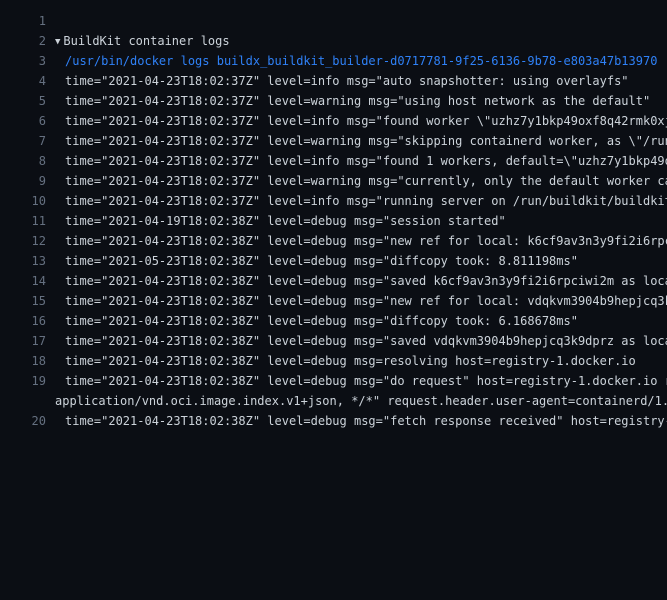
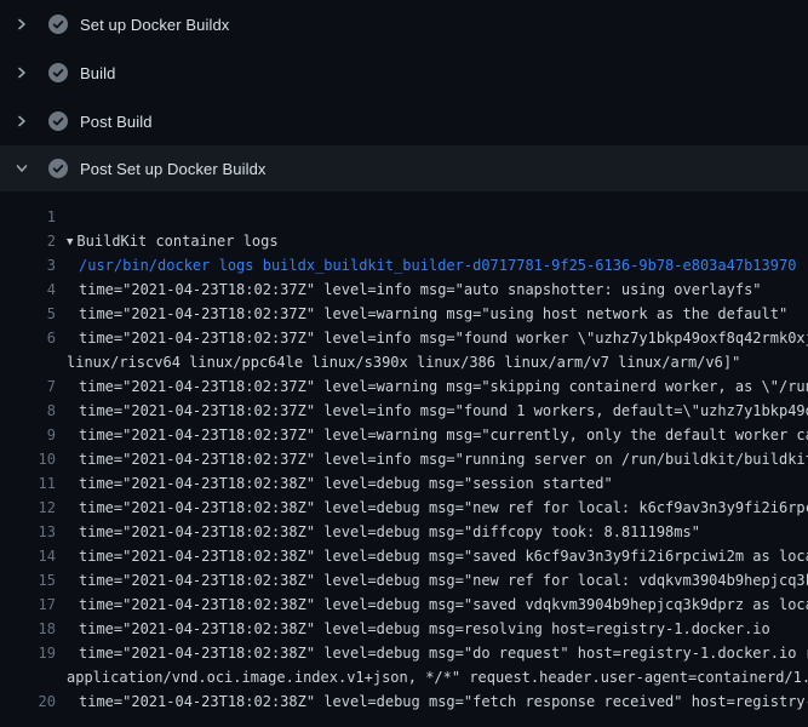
+ Set up Docker Buildx
+ Build
+ Post Build
+ Post Set up Docker Buildx
  1
  2
  ▼ BuildKit container logs
  3
  /usr/bin/docker logs buildx_buildkit_builder-d0717781-9f25-6136-9b78-e803a47b13970
  4
  time="2021-04-23T18:02:37Z" level=info msg="auto snapshotter: using overlayfs"
  5
  time="2021-04-23T18:02:37Z" level=warning msg="using host network as the default"
  6
  time="2021-04-23T18:02:37Z" level=info msg="found worker \"uzhz7y1bkp49oxf8q42rmk0x
+ linux/riscv64 linux/ppc64le linux/s390x linux/386 linux/arm/v7 linux/arm/v6]"
  7
  time="2021-04-23T18:02:37Z" level=warning msg="skipping containerd worker, as \"/ru
  8
  time="2021-04-23T18:02:37Z" level=info msg="found 1 workers, default=\"uzhz7y1bkp49
  9
  time="2021-04-23T18:02:37Z" level=warning msg="currently, only the default worker c
  10
  time="2021-04-23T18:02:37Z" level=info msg="running server on /run/buildkit/buildki
  11
- time="2021-04-19T18:02:38Z" level=debug msg="session started"
+ time="2021-04-23T18:02:38Z" level=debug msg="session started"
  12
  time="2021-04-23T18:02:38Z" level=debug msg="new ref for local: k6cf9av3n3y9fi2i6rp
  13
- time="2021-05-23T18:02:38Z" level=debug msg="diffcopy took: 8.811198ms"
+ time="2021-04-23T18:02:38Z" level=debug msg="diffcopy took: 8.811198ms"
  14
  time="2021-04-23T18:02:38Z" level=debug msg="saved k6cf9av3n3y9fi2i6rpciwi2m as loc
  15
  time="2021-04-23T18:02:38Z" level=debug msg="new ref for local: vdqkvm3904b9hepjcq3
- 16
- time="2021-04-23T18:02:38Z" level=debug msg="diffcopy took: 6.168678ms"
  17
  time="2021-04-23T18:02:38Z" level=debug msg="saved vdqkvm3904b9hepjcq3k9dprz as loc
  18
  time="2021-04-23T18:02:38Z" level=debug msg=resolving host=registry-1.docker.io
  19
  time="2021-04-23T18:02:38Z" level=debug msg="do request" host=registry-1.docker.io
  application/vnd.oci.image.index.v1+json, */*" request.header.user-agent=containerd/1.
  20
  time="2021-04-23T18:02:38Z" level=debug msg="fetch response received" host=registry
